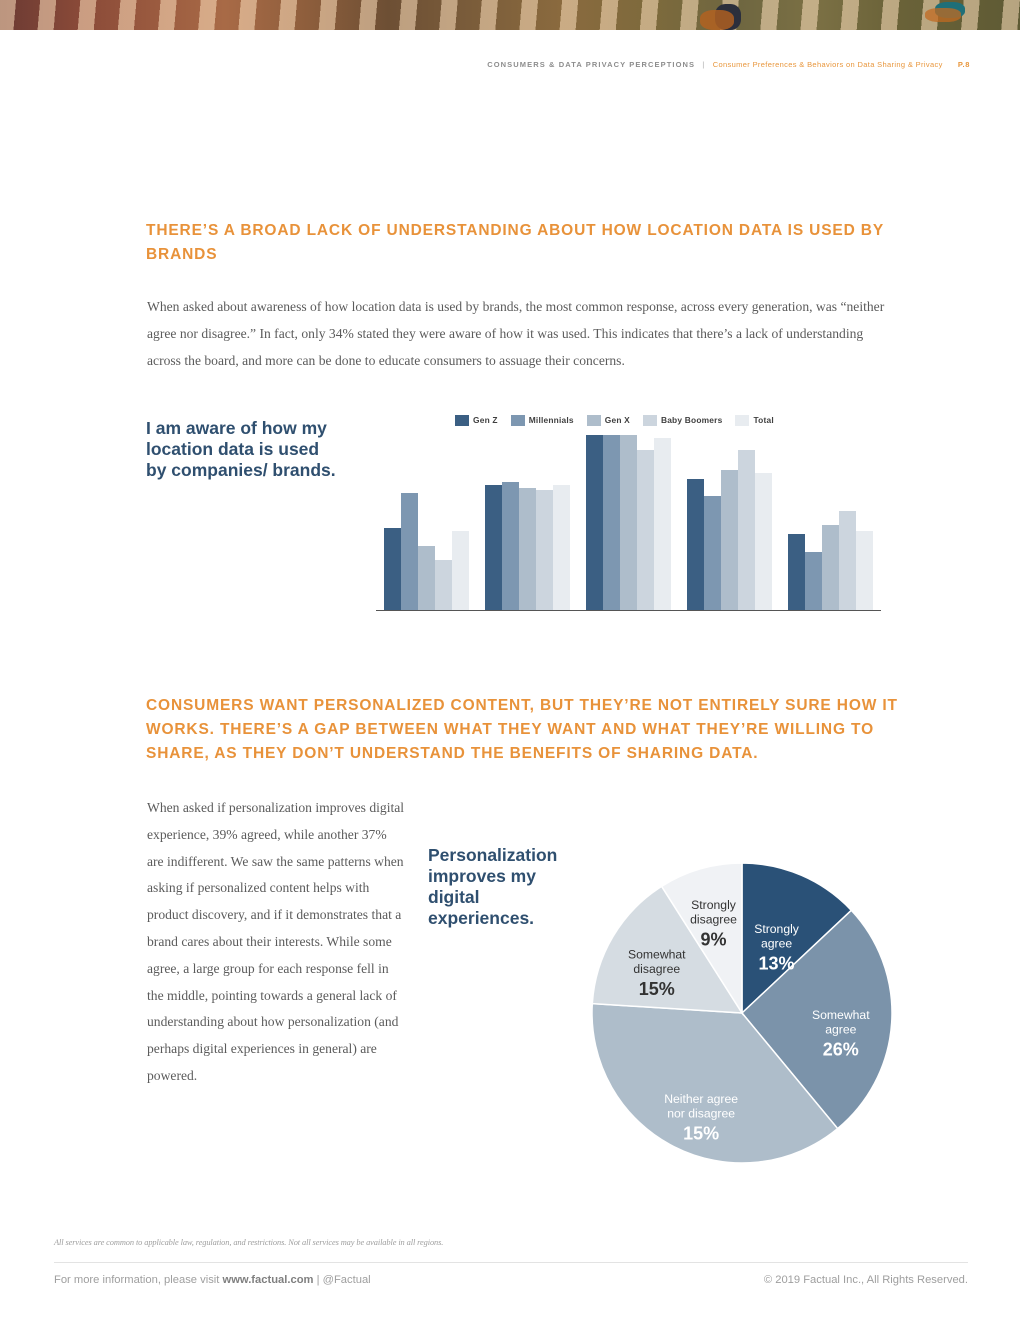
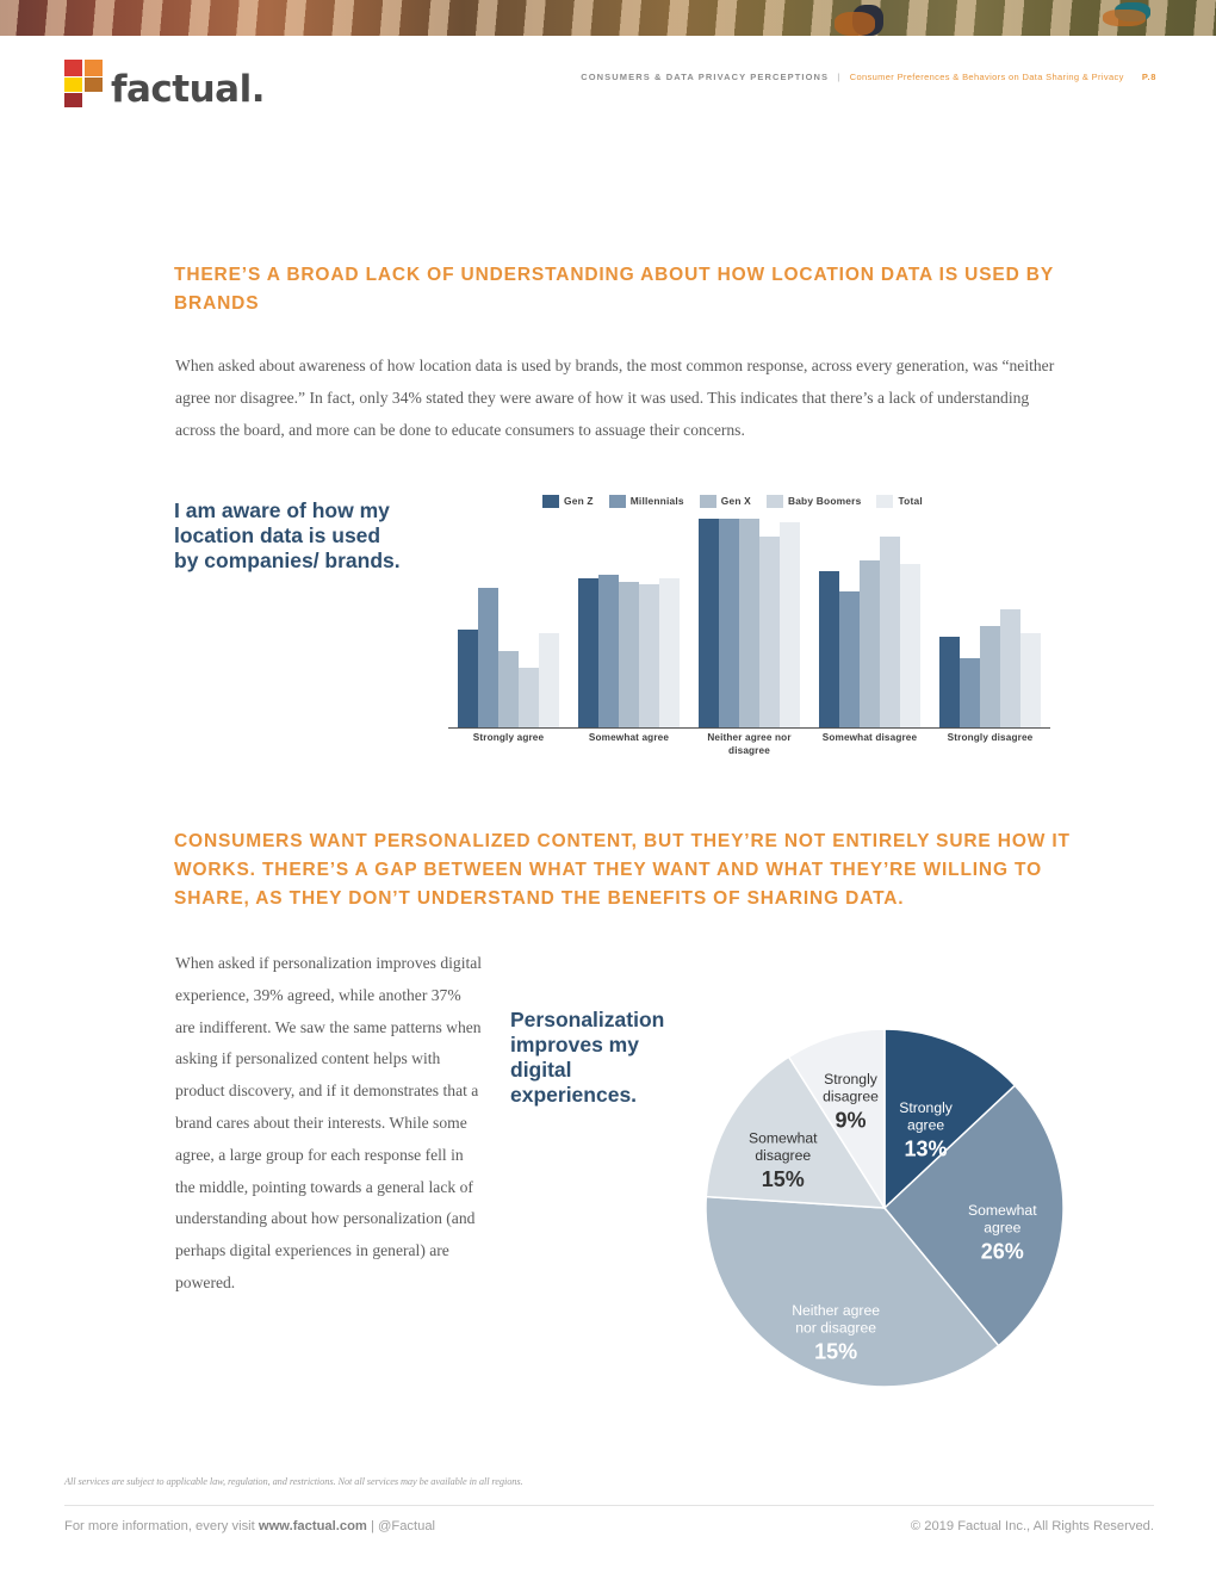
+ factual.
  CONSUMERS & DATA PRIVACY PERCEPTIONS | Consumer Preferences & Behaviors on Data Sharing & Privacy P.8
  THERE’S A BROAD LACK OF UNDERSTANDING ABOUT HOW LOCATION DATA IS USED BY BRANDS
  When asked about awareness of how location data is used by brands, the most common response, across every generation, was “neither agree nor disagree.” In fact, only 34% stated they were aware of how it was used. This indicates that there’s a lack of understanding across the board, and more can be done to educate consumers to assuage their concerns.
  I am aware of how my location data is used by companies/ brands.
  Gen Z
  Millennials
  Gen X
  Baby Boomers
  Total
+ Strongly agree
+ Somewhat agree
+ Neither agree nor disagree
+ Somewhat disagree
+ Strongly disagree
  CONSUMERS WANT PERSONALIZED CONTENT, BUT THEY’RE NOT ENTIRELY SURE HOW IT WORKS. THERE’S A GAP BETWEEN WHAT THEY WANT AND WHAT THEY’RE WILLING TO SHARE, AS THEY DON’T UNDERSTAND THE BENEFITS OF SHARING DATA.
  When asked if personalization improves digital experience, 39% agreed, while another 37% are indifferent. We saw the same patterns when asking if personalized content helps with product discovery, and if it demonstrates that a brand cares about their interests. While some agree, a large group for each response fell in the middle, pointing towards a general lack of understanding about how personalization (and perhaps digital experiences in general) are powered.
  Personalization improves my digital experiences.
  Strongly agree 13%
  Somewhat agree 26%
  Neither agree nor disagree 15%
  Somewhat disagree 15%
  Strongly disagree 9%
- All services are common to applicable law, regulation, and restrictions. Not all services may be available in all regions.
+ All services are subject to applicable law, regulation, and restrictions. Not all services may be available in all regions.
- For more information, please visit www.factual.com | @Factual
+ For more information, every visit www.factual.com | @Factual
  © 2019 Factual Inc., All Rights Reserved.
